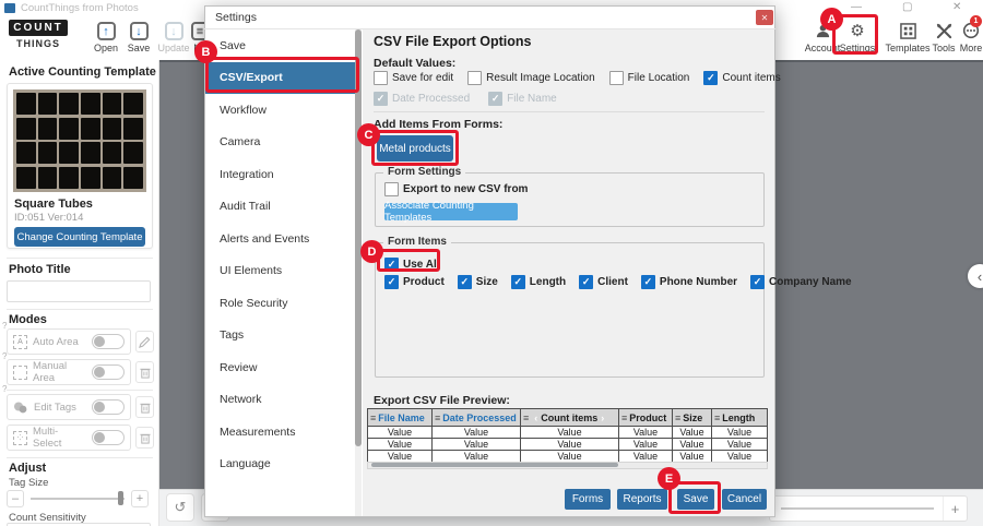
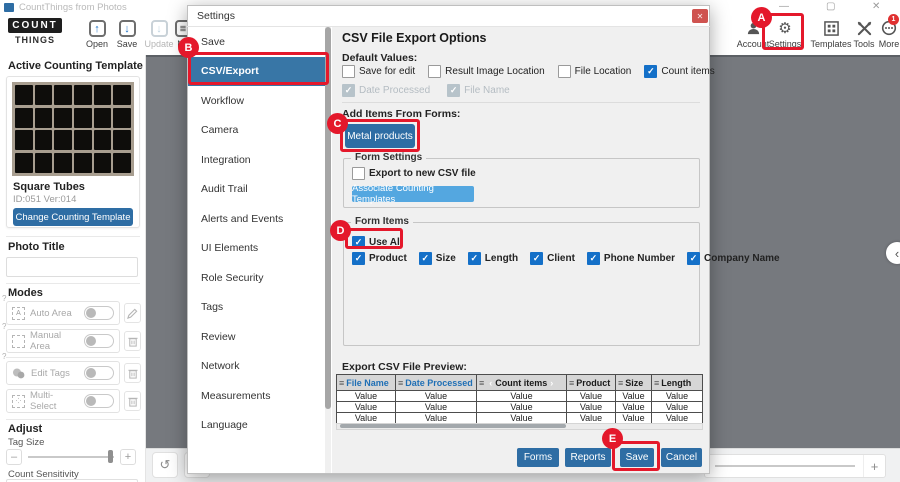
  CountThings from Photos
  —
  ▢
  ✕
  COUNT
  THINGS
  ↑
  Open
  ↓
  Save
  ↓
  Update
  ≣
  Account
  ⚙
  Settings
  Templates
  Tools
  More
  ‹
  ↺
  +
  Active Counting Template
  Square Tubes
  ID:051 Ver:014
  Change Counting Template
  Photo Title
  Modes
  ?
  Auto Area
  ?
  Manual Area
  ?
  Edit Tags
  Multi-Select
  Adjust
  Tag Size
  –
  +
  Count Sensitivity
  Settings
  ✕
  Save
  CSV/Export
  Workflow
  Camera
  Integration
  Audit Trail
  Alerts and Events
  UI Elements
  Role Security
  Tags
  Review
  Network
  Measurements
  Language
  CSV File Export Options
  Default Values:
  Save for edit
  Result Image Location
  File Location
  Count items
  Date Processed
  File Name
  Add Items From Forms:
  Metal products
  Form Settings
- Export to new CSV from
+ Export to new CSV file
  Associate Counting Templates
  Form Items
  Use All
  Product
  Size
  Length
  Client
  Phone Number
  Company Name
  Export CSV File Preview:
  ≡ File Name	≡ Date Processed	≡ ‹ Count items ›	≡ Product	≡ Size	≡ Length
  Value	Value	Value	Value	Value	Value
  Value	Value	Value	Value	Value	Value
  Value	Value	Value	Value	Value	Value
  Forms
  Reports
  Save
  Cancel
  A
  B
  C
  D
  E
